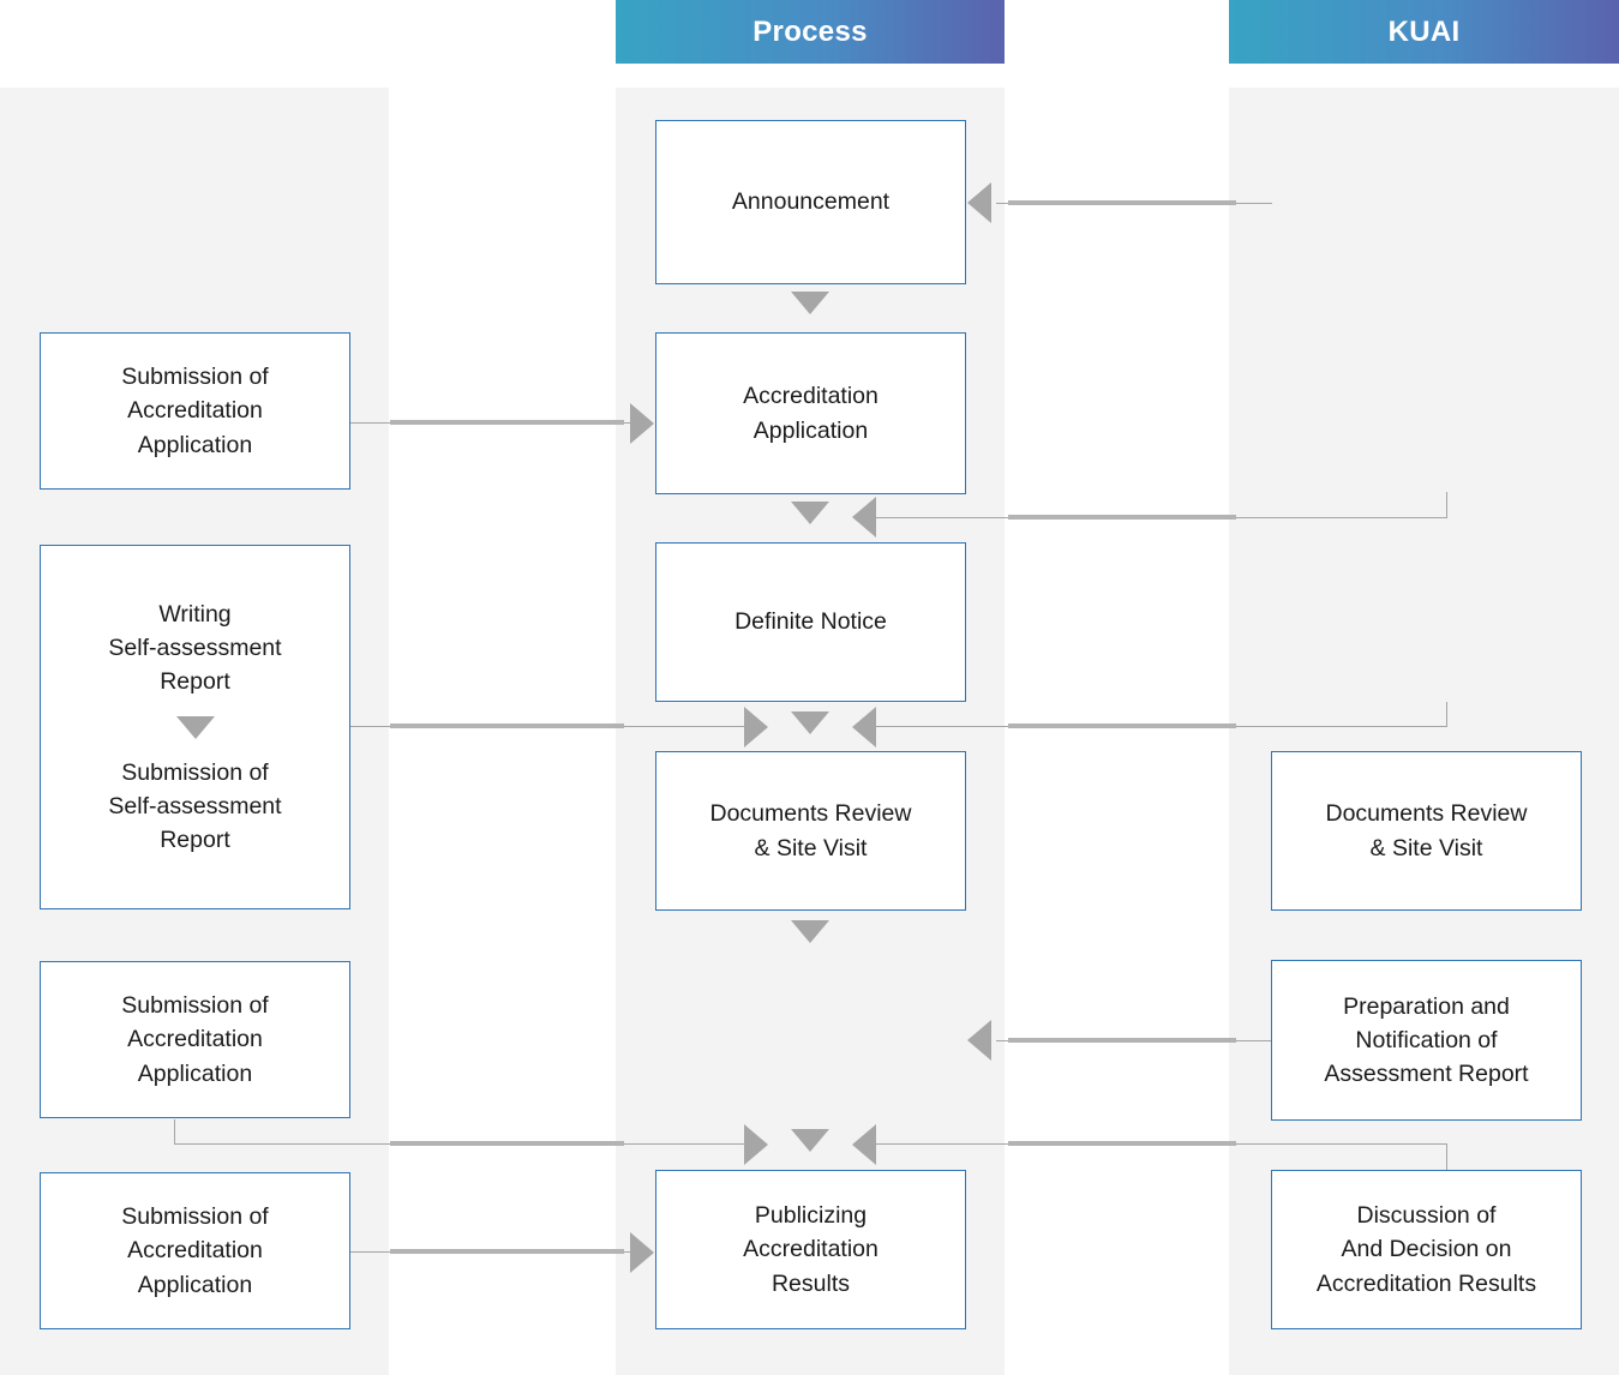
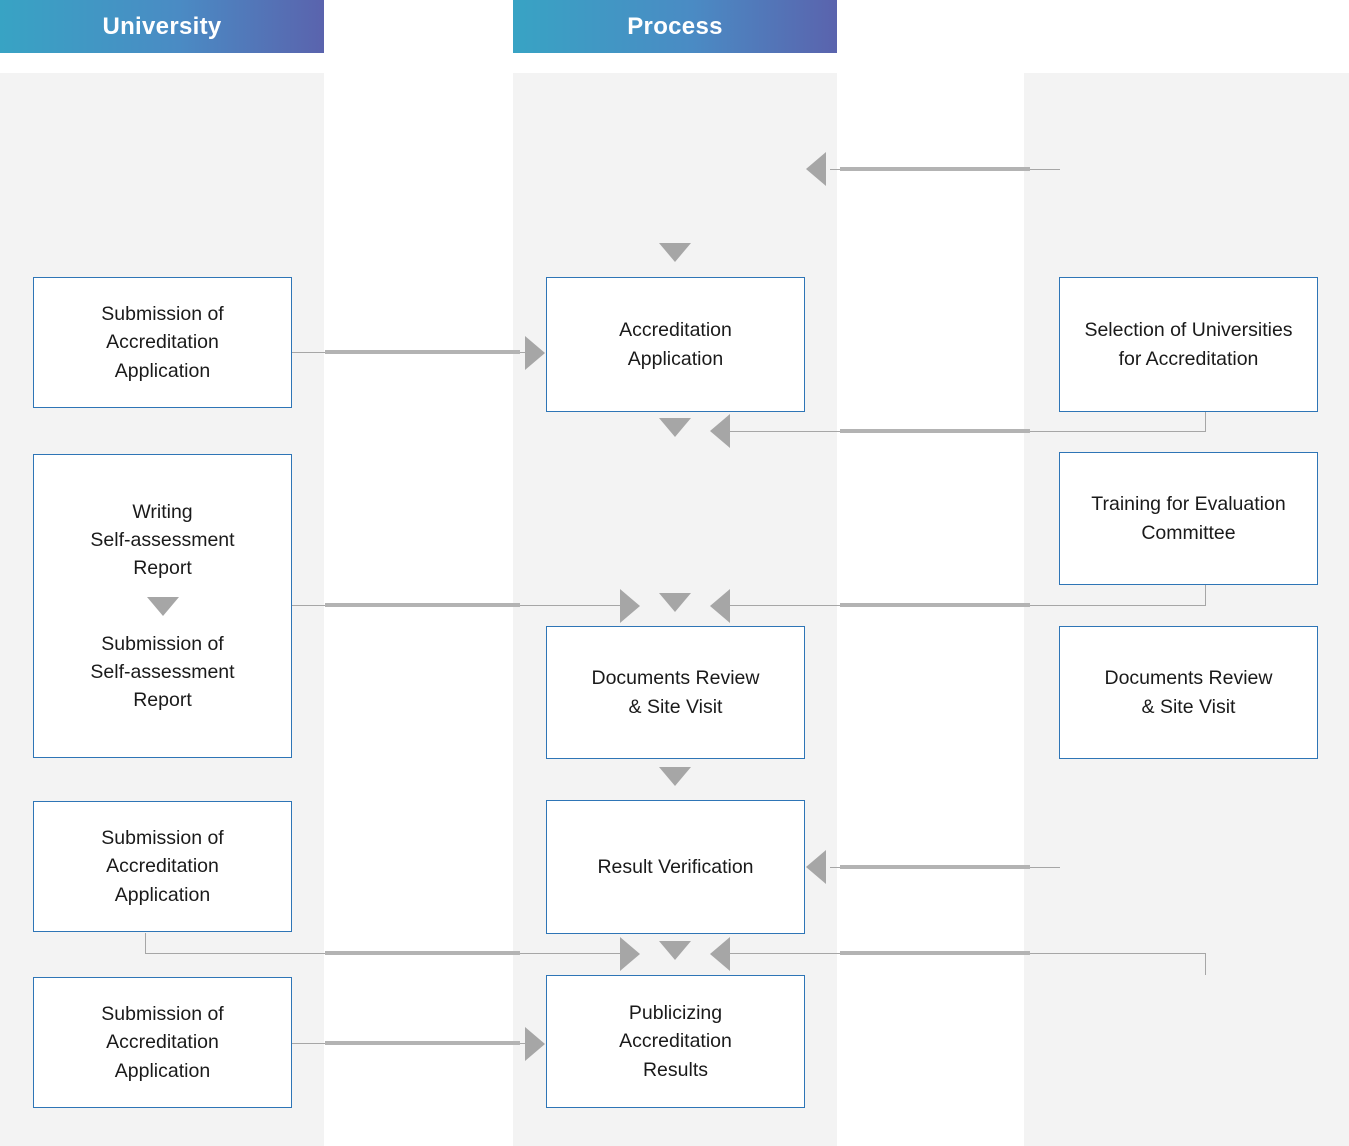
+ University
  Process
- KUAI
  Submission of
  Accreditation
  Application
  Writing
  Self-assessment
  Report
  Submission of
  Self-assessment
  Report
  Submission of
  Accreditation
  Application
  Submission of
  Accreditation
  Application
- Announcement
  Accreditation
  Application
- Definite Notice
  Documents Review
  & Site Visit
+ Result Verification
  Publicizing
  Accreditation
  Results
+ Selection of Universities
+ for Accreditation
+ Training for Evaluation
+ Committee
  Documents Review
  & Site Visit
- Preparation and
- Notification of
- Assessment Report
- Discussion of
- And Decision on
- Accreditation Results
